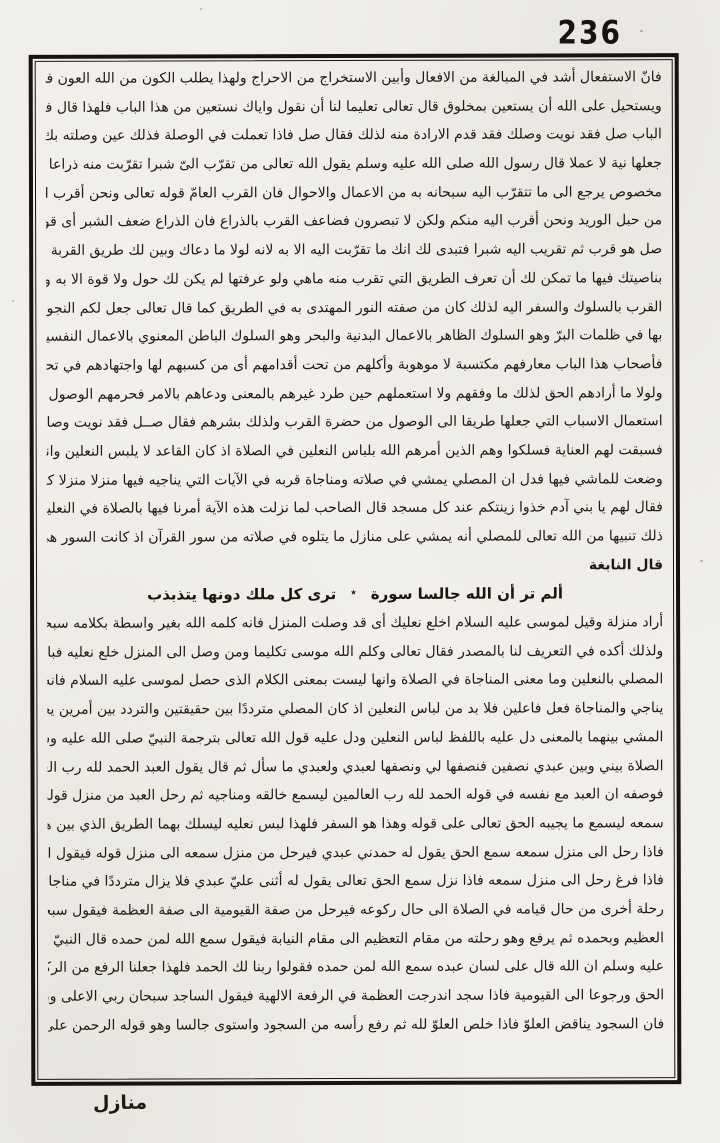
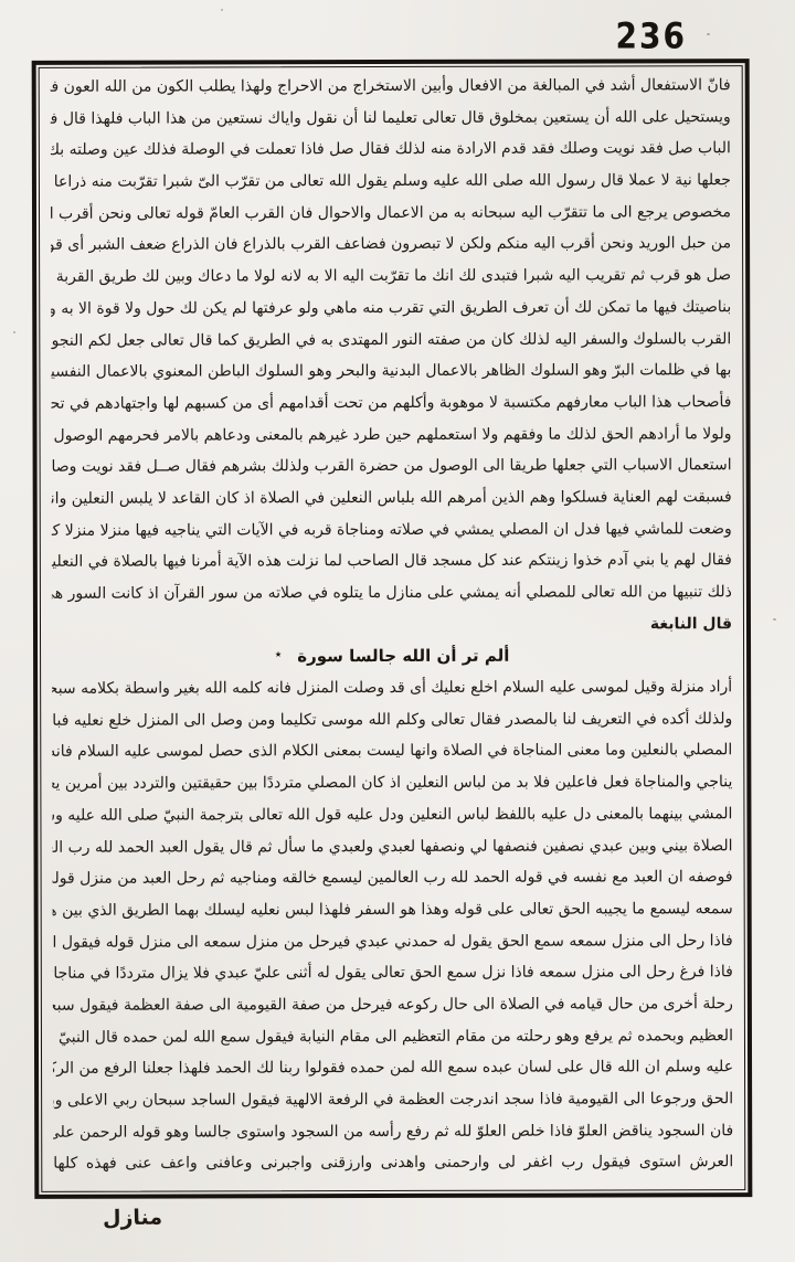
  236
  فانّ الاستفعال أشد في المبالغة من الافعال وأبين الاستخراج من الاحراج ولهذا يطلب الكون من الله العون ف
  ويستحيل على الله أن يستعين بمخلوق قال تعالى تعليما لنا أن نقول واياك نستعين من هذا الباب فلهذا قال ف
  الباب صل فقد نويت وصلك فقد قدم الارادة منه لذلك فقال صل فاذا تعملت في الوصلة فذلك عين وصلته بك
  جعلها نية لا عملا قال رسول الله صلى الله عليه وسلم يقول الله تعالى من تقرّب الىّ شبرا تقرّبت منه ذراعا
  مخصوص يرجع الى ما تتقرّب اليه سبحانه به من الاعمال والاحوال فان القرب العامّ قوله تعالى ونحن أقرب ا
  من حبل الوريد ونحن أقرب اليه منكم ولكن لا تبصرون فضاعف القرب بالذراع فان الذراع ضعف الشبر أى قو
  صل هو قرب ثم تقريب اليه شبرا فتبدى لك انك ما تقرّبت اليه الا به لانه لولا ما دعاك وبين لك طريق القربة
  بناصيتك فيها ما تمكن لك أن تعرف الطريق التي تقرب منه ماهي ولو عرفتها لم يكن لك حول ولا قوة الا به و
  القرب بالسلوك والسفر اليه لذلك كان من صفته النور المهتدى به في الطريق كما قال تعالى جعل لكم النجو
  بها في ظلمات البرّ وهو السلوك الظاهر بالاعمال البدنية والبحر وهو السلوك الباطن المعنوي بالاعمال النفسي
  فأصحاب هذا الباب معارفهم مكتسبة لا موهوبة وأكلهم من تحت أقدامهم أى من كسبهم لها واجتهادهم في تح
  ولولا ما أرادهم الحق لذلك ما وفقهم ولا استعملهم حين طرد غيرهم بالمعنى ودعاهم بالامر فحرمهم الوصول
  استعمال الاسباب التي جعلها طريقا الى الوصول من حضرة القرب ولذلك بشرهم فقال صــل فقد نويت وصا
  فسبقت لهم العناية فسلكوا وهم الذين أمرهم الله بلباس النعلين في الصلاة اذ كان القاعد لا يلبس النعلين وان
  وضعت للماشي فيها فدل ان المصلي يمشي في صلاته ومناجاة قربه في الآيات التي يناجيه فيها منزلا منزلا ك
  فقال لهم يا بني آدم خذوا زينتكم عند كل مسجد قال الصاحب لما نزلت هذه الآية أمرنا فيها بالصلاة في النعلي
  ذلك تنبيها من الله تعالى للمصلي أنه يمشي على منازل ما يتلوه في صلاته من سور القرآن اذ كانت السور ه
  قال النابغة
  ألم تر أن الله جالسا سورة
  ٭
- ترى كل ملك دونها يتذبذب
  أراد منزلة وقيل لموسى عليه السلام اخلع نعليك أى قد وصلت المنزل فانه كلمه الله بغير واسطة بكلامه سبح
  ولذلك أكده في التعريف لنا بالمصدر فقال تعالى وكلم الله موسى تكليما ومن وصل الى المنزل خلع نعليه فبا
  المصلي بالنعلين وما معنى المناجاة في الصلاة وانها ليست بمعنى الكلام الذى حصل لموسى عليه السلام فانه
  يناجي والمناجاة فعل فاعلين فلا بد من لباس النعلين اذ كان المصلي مترددًا بين حقيقتين والتردد بين أمرين يع
  المشي بينهما بالمعنى دل عليه باللفظ لباس النعلين ودل عليه قول الله تعالى بترجمة النبيّ صلى الله عليه و
  الصلاة بيني وبين عبدي نصفين فنصفها لي ونصفها لعبدي ولعبدي ما سأل ثم قال يقول العبد الحمد لله رب ال
  فوصفه ان العبد مع نفسه في قوله الحمد لله رب العالمين ليسمع خالقه ومناجيه ثم رحل العبد من منزل قول
  سمعه ليسمع ما يجيبه الحق تعالى على قوله وهذا هو السفر فلهذا لبس نعليه ليسلك بهما الطريق الذي بين ه
  فاذا رحل الى منزل سمعه سمع الحق يقول له حمدني عبدي فيرحل من منزل سمعه الى منزل قوله فيقول ا
  فاذا فرغ رحل الى منزل سمعه فاذا نزل سمع الحق تعالى يقول له أثنى عليّ عبدي فلا يزال مترددًا في مناجا
  رحلة أخرى من حال قيامه في الصلاة الى حال ركوعه فيرحل من صفة القيومية الى صفة العظمة فيقول سبح
  العظيم وبحمده ثم يرفع وهو رحلته من مقام التعظيم الى مقام النيابة فيقول سمع الله لمن حمده قال النبيّ
  عليه وسلم ان الله قال على لسان عبده سمع الله لمن حمده فقولوا ربنا لك الحمد فلهذا جعلنا الرفع من الرك
  الحق ورجوعا الى القيومية فاذا سجد اندرجت العظمة في الرفعة الالهية فيقول الساجد سبحان ربي الاعلى وب
  فان السجود يناقض العلوّ فاذا خلص العلوّ لله ثم رفع رأسه من السجود واستوى جالسا وهو قوله الرحمن على
+ العرش استوى فيقول رب اغفر لى وارحمنى واهدنى وارزقنى واجبرنى وعافنى واعف عنى فهذه كلها
  منازل
